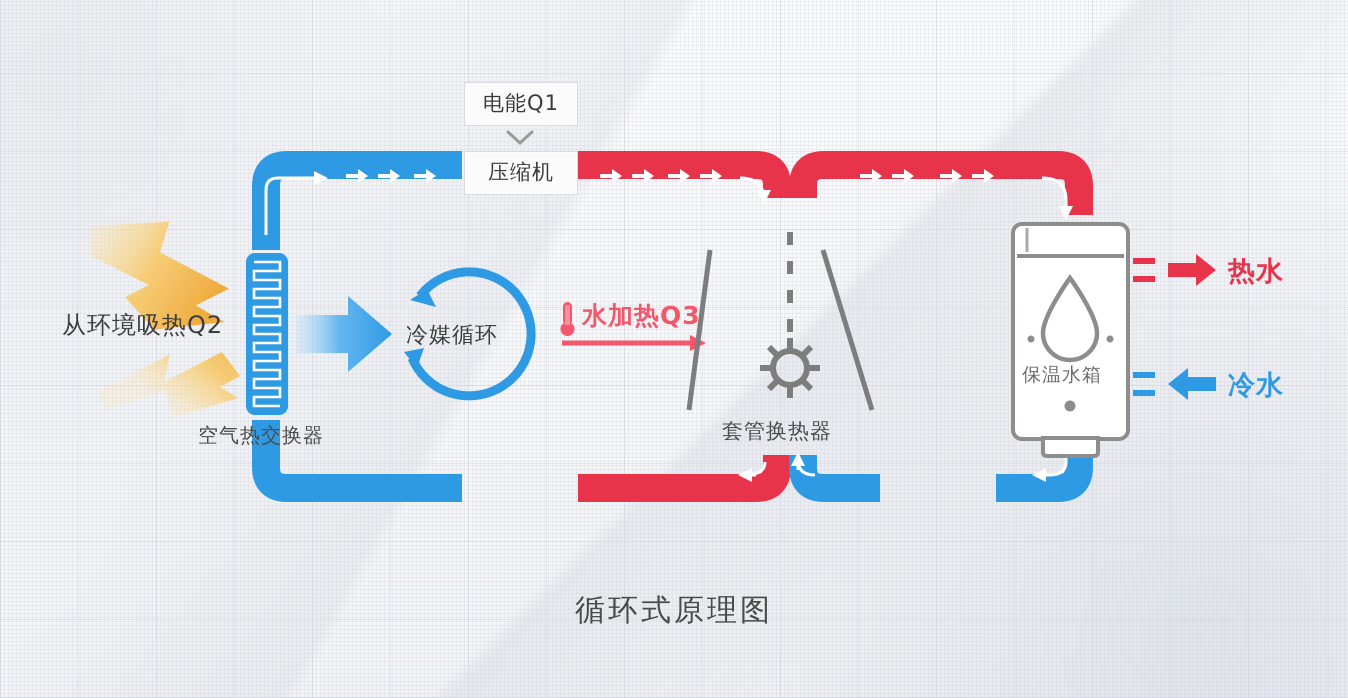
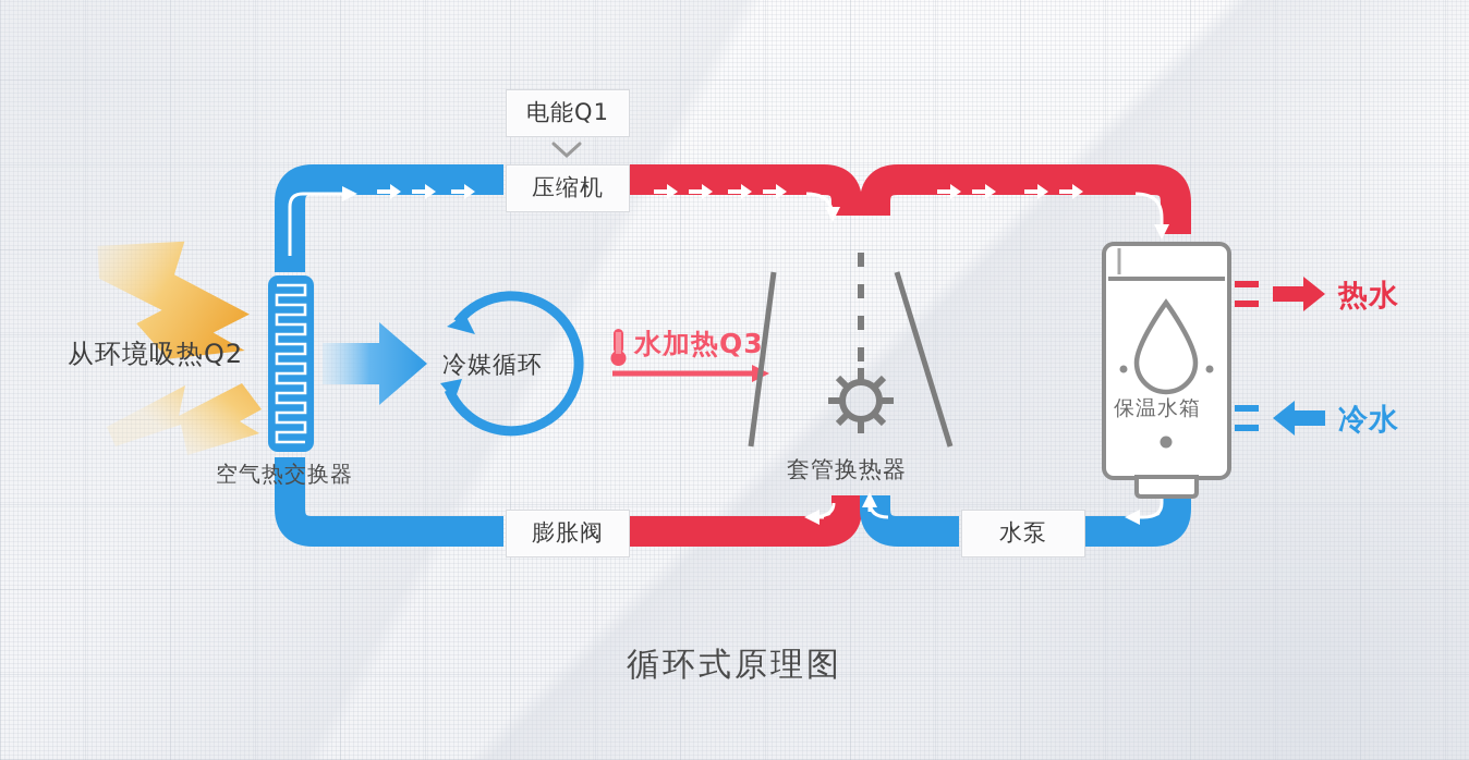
  电能Q1
  压缩机
+ 膨胀阀
+ 水泵
  从环境吸热Q2
  空气热交换器
  冷媒循环
  水加热Q3
  套管换热器
  保温水箱
  热水
  冷水
  循环式原理图
